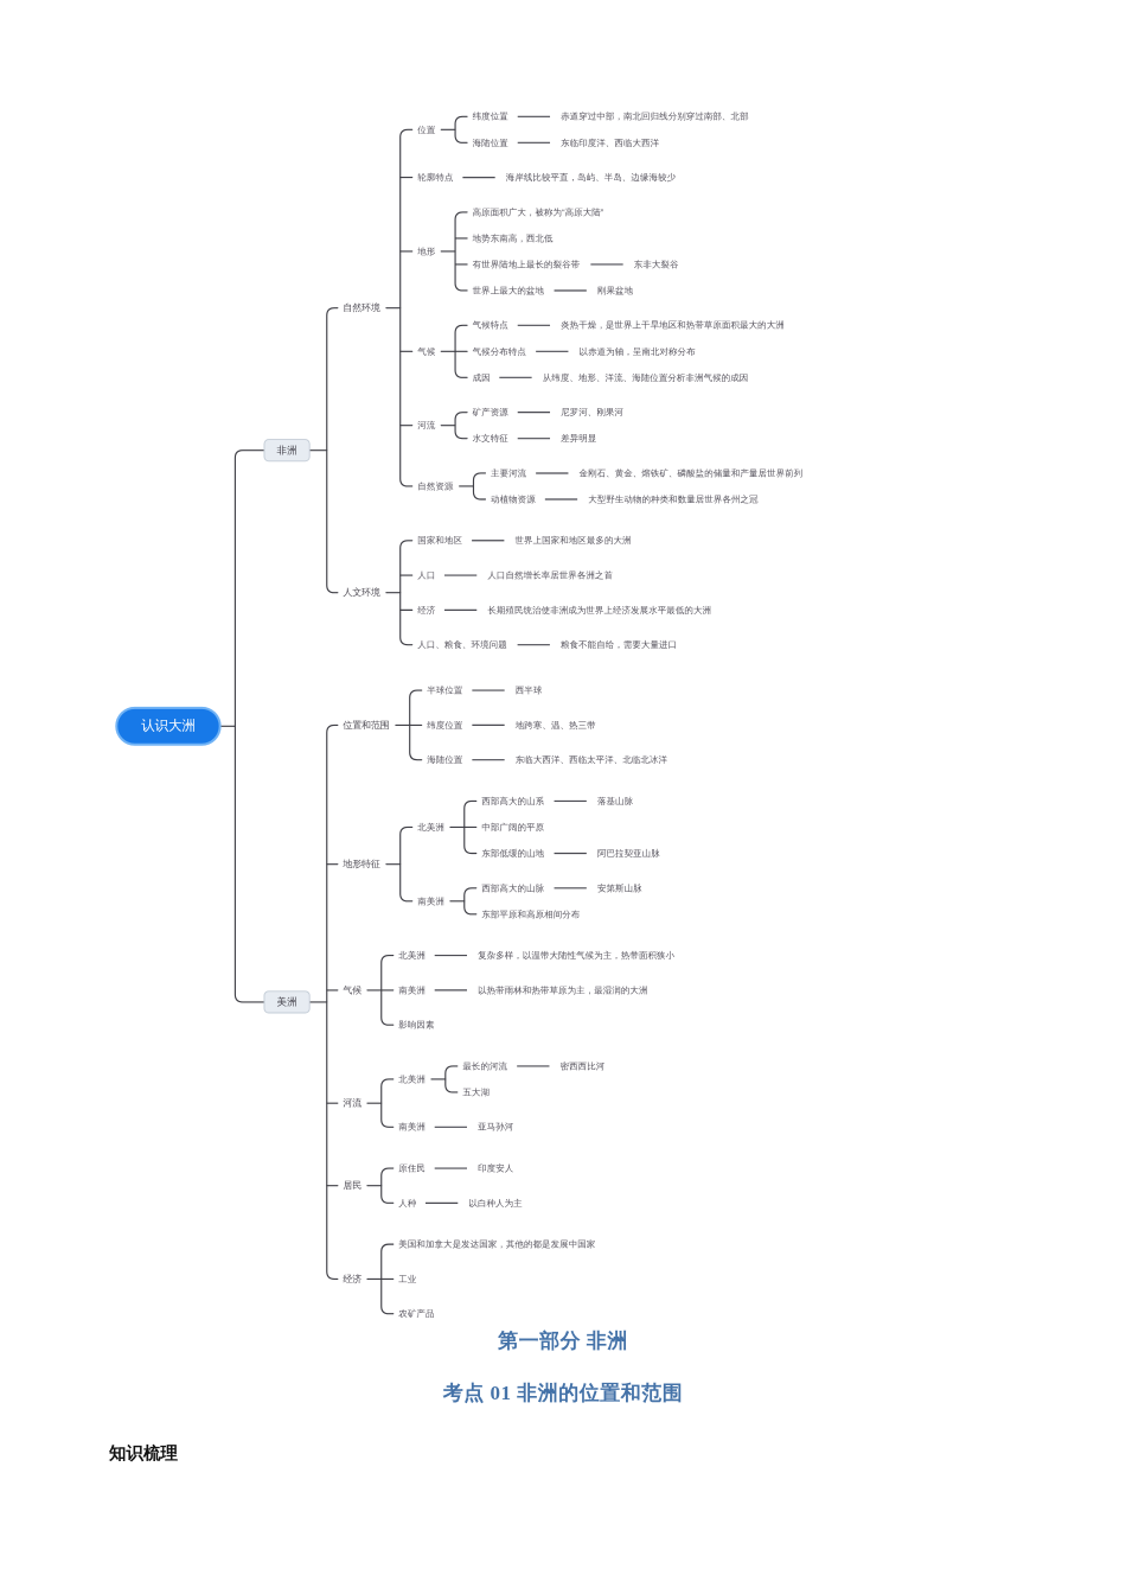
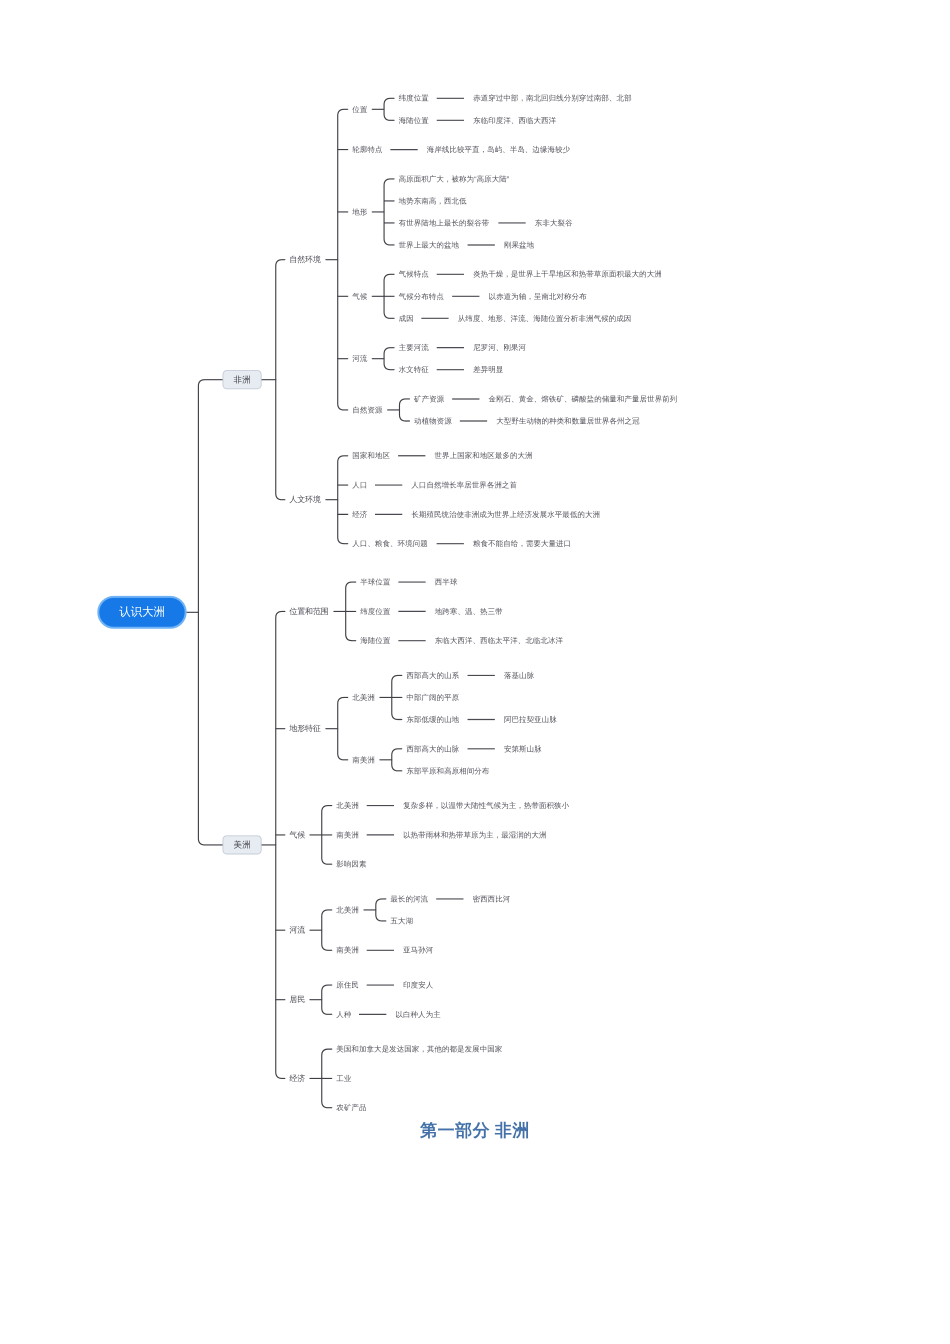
  认识大洲
  非洲
  美洲
  自然环境
  位置
  纬度位置
  赤道穿过中部，南北回归线分别穿过南部、北部
  海陆位置
  东临印度洋、西临大西洋
  轮廓特点
  海岸线比较平直，岛屿、半岛、边缘海较少
  地形
  高原面积广大，被称为“高原大陆”
  地势东南高，西北低
  有世界陆地上最长的裂谷带
  东非大裂谷
  世界上最大的盆地
  刚果盆地
  气候
  气候特点
  炎热干燥，是世界上干旱地区和热带草原面积最大的大洲
  气候分布特点
  以赤道为轴，呈南北对称分布
  成因
  从纬度、地形、洋流、海陆位置分析非洲气候的成因
  河流
- 矿产资源
+ 主要河流
  尼罗河、刚果河
  水文特征
  差异明显
  自然资源
- 主要河流
+ 矿产资源
  金刚石、黄金、熔铁矿、磷酸盐的储量和产量居世界前列
  动植物资源
  大型野生动物的种类和数量居世界各州之冠
  人文环境
  国家和地区
  世界上国家和地区最多的大洲
  人口
  人口自然增长率居世界各洲之首
  经济
  长期殖民统治使非洲成为世界上经济发展水平最低的大洲
  人口、粮食、环境问题
  粮食不能自给，需要大量进口
  位置和范围
  半球位置
  西半球
  纬度位置
  地跨寒、温、热三带
  海陆位置
  东临大西洋、西临太平洋、北临北冰洋
  地形特征
  北美洲
  西部高大的山系
  落基山脉
  中部广阔的平原
  东部低缓的山地
  阿巴拉契亚山脉
  南美洲
  西部高大的山脉
  安第斯山脉
  东部平原和高原相间分布
  气候
  北美洲
  复杂多样，以温带大陆性气候为主，热带面积狭小
  南美洲
  以热带雨林和热带草原为主，最湿润的大洲
  影响因素
  河流
  北美洲
  最长的河流
  密西西比河
  五大湖
  南美洲
  亚马孙河
  居民
  原住民
  印度安人
  人种
  以白种人为主
  经济
  美国和加拿大是发达国家，其他的都是发展中国家
  工业
  农矿产品
  第一部分 非洲
- 考点 01 非洲的位置和范围
- 知识梳理
